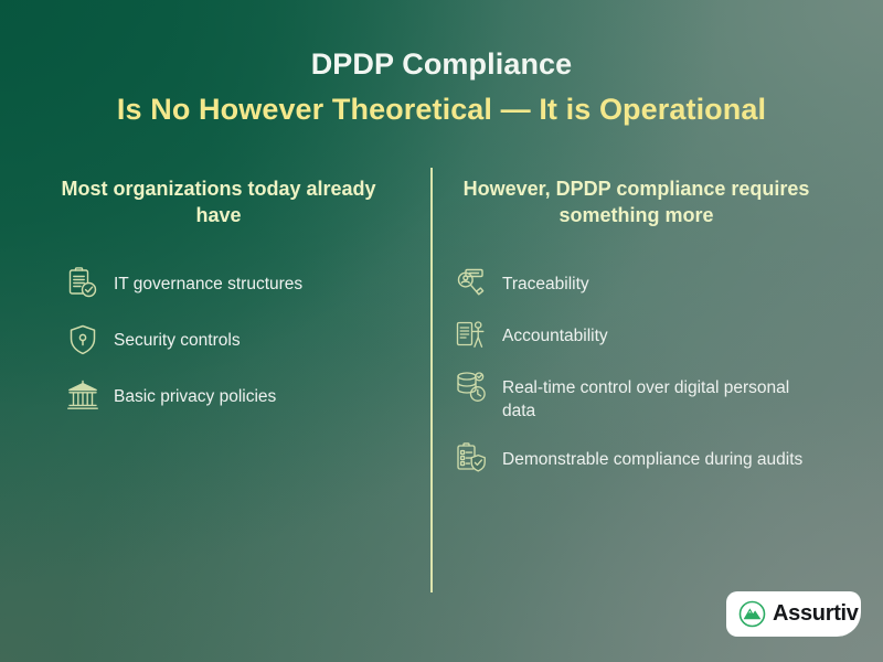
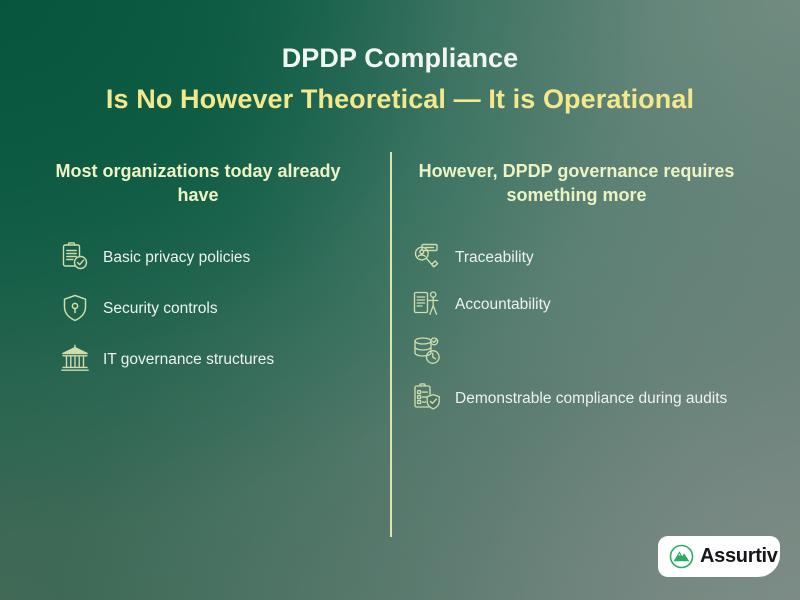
  DPDP Compliance
  Is No However Theoretical — It is Operational
  Most organizations today already have
- IT governance structures
+ Basic privacy policies
  Security controls
- Basic privacy policies
+ IT governance structures
- However, DPDP compliance requires something more
+ However, DPDP governance requires something more
  Traceability
  Accountability
- Real-time control over digital personal data
  Demonstrable compliance during audits
  Assurtiv
